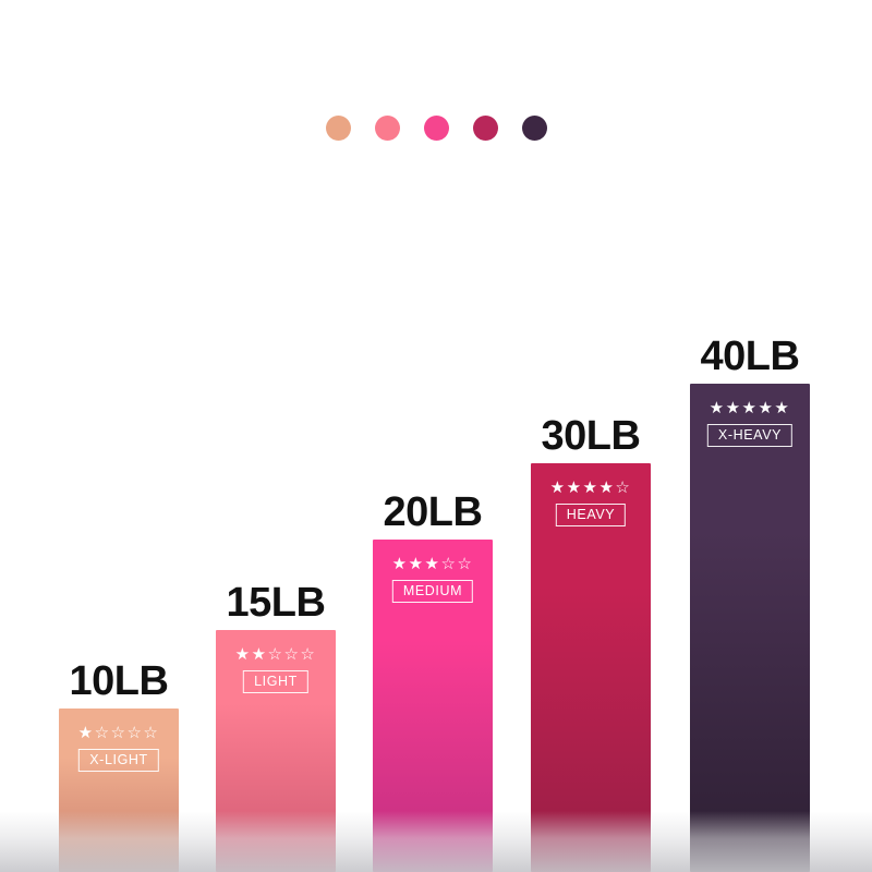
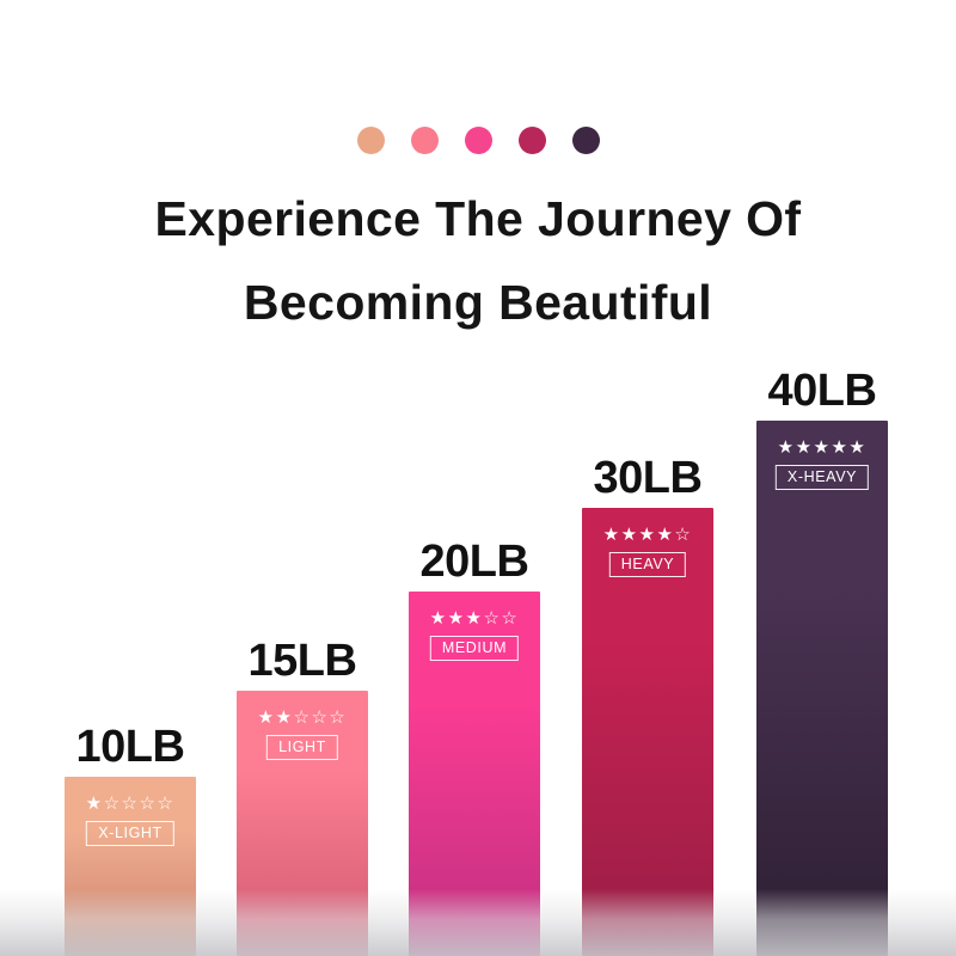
+ Experience The Journey Of
+ Becoming Beautiful
  10LB
  ★☆☆☆☆
  X-LIGHT
  15LB
  ★★☆☆☆
  LIGHT
  20LB
  ★★★☆☆
  MEDIUM
  30LB
  ★★★★☆
  HEAVY
  40LB
  ★★★★★
  X-HEAVY
